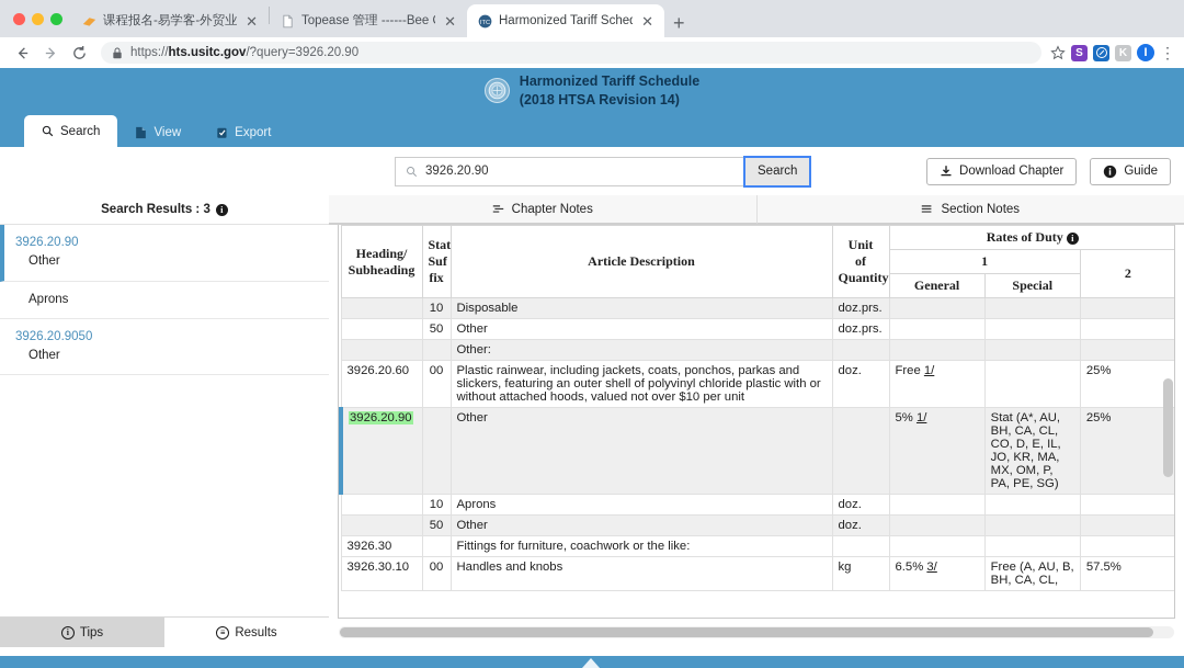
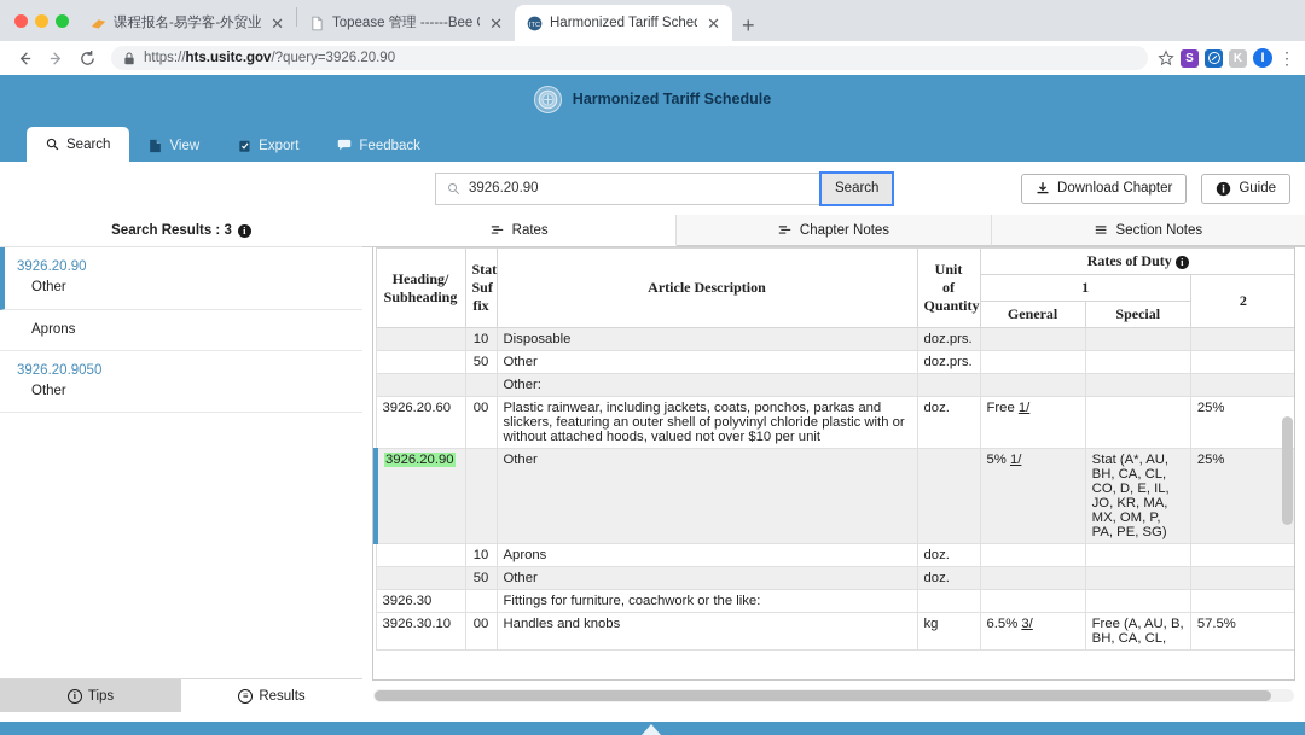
  课程报名-易学客-外贸业
  ✕
  Topease 管理 ------Bee
  ✕
  Harmonized Tariff Sche
  ✕
  +
  https://hts.usitc.gov/?query=3926.20.90
  S
  K
  I
  ⋮
  Harmonized Tariff Schedule
- (2018 HTSA Revision 14)
  Search
  View
  Export
+ Feedback
  3926.20.90
  Search
  Download Chapter
  Guide
  Search Results : 3
  i
  3926.20.90
  Other
  Aprons
  3926.20.9050
  Other
  i
  Tips
  ≡
  Results
+ Rates
  Chapter Notes
  Section Notes
  Heading/ Subheading	Stat Suf fix	Article Description	Unit of Quantity	Rates of Duty i
  1	2
  General	Special
  	10	Disposable	doz.prs.
  	50	Other	doz.prs.
  		Other:
  3926.20.60	00	Plastic rainwear, including jackets, coats, ponchos, parkas and slickers, featuring an outer shell of polyvinyl chloride plastic with or without attached hoods, valued not over $10 per unit	doz.	Free 1/		25%
  3926.20.90		Other		5% 1/	Stat (A*, AU, BH, CA, CL, CO, D, E, IL, JO, KR, MA, MX, OM, P, PA, PE, SG)	25%
  	10	Aprons	doz.
  	50	Other	doz.
  3926.30		Fittings for furniture, coachwork or the like:
  3926.30.10	00	Handles and knobs	kg	6.5% 3/	Free (A, AU, B, BH, CA, CL,	57.5%
